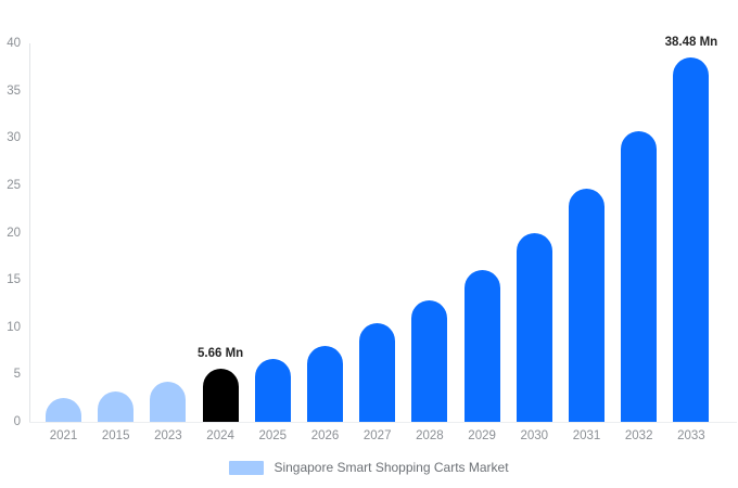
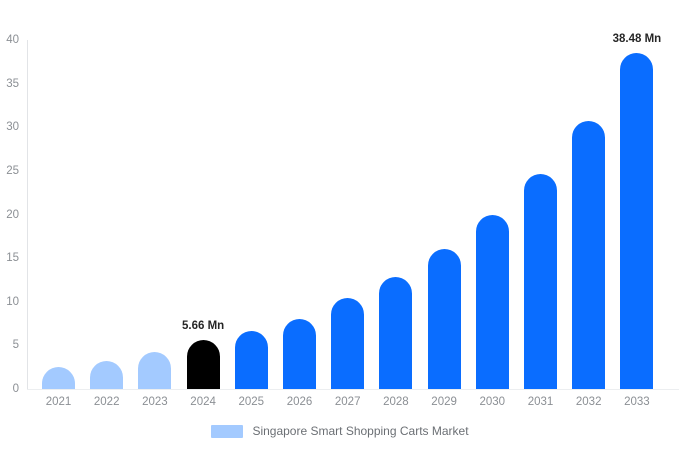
  0
  5
  10
  15
  20
  25
  30
  35
  40
  5.66 Mn
  38.48 Mn
  2021
- 2015
+ 2022
  2023
  2024
  2025
  2026
  2027
  2028
  2029
  2030
  2031
  2032
  2033
  Singapore Smart Shopping Carts Market
